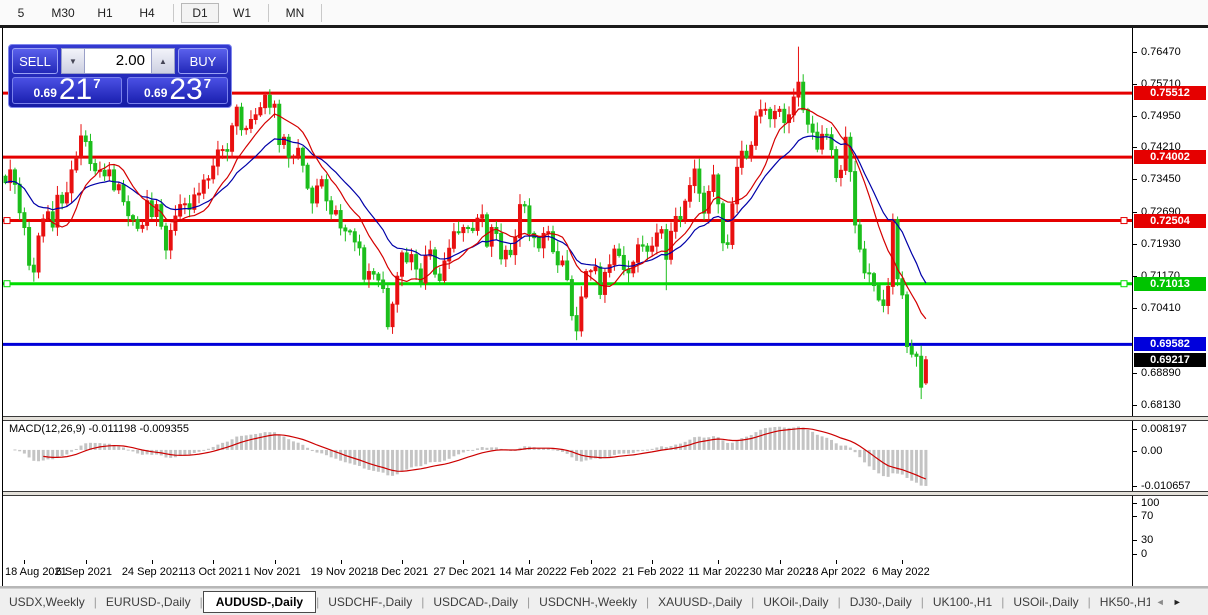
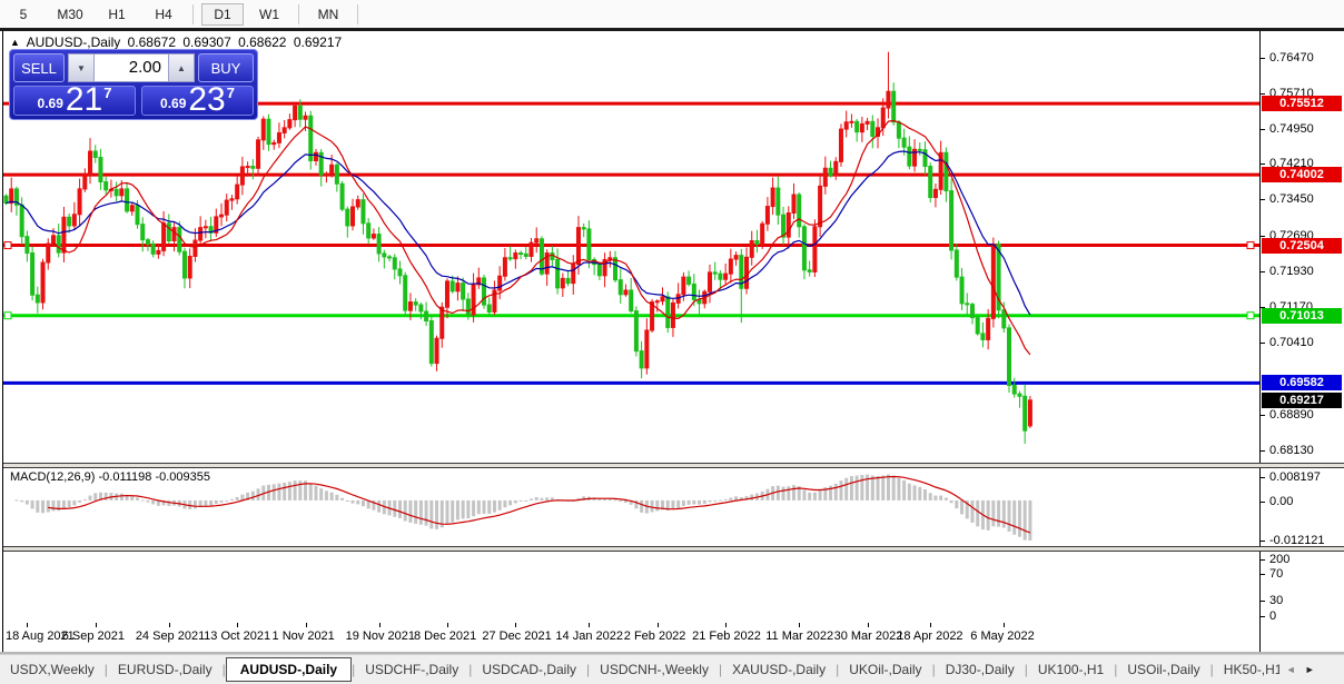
  5
  M30
  H1
  H4
  D1
  W1
  MN
+ ▲ AUDUSD-,Daily 0.68672 0.69307 0.68622 0.69217
  SELL
  ▼
  2.00
  ▲
  BUY
  0.69
  21
  7
  0.69
  23
  7
  MACD(12,26,9) -0.011198 -0.009355
  18 Aug 2021
  6 Sep 2021
  24 Sep 2021
  13 Oct 2021
  1 Nov 2021
  19 Nov 2021
  8 Dec 2021
  27 Dec 2021
- 14 Mar 2022
+ 14 Jan 2022
  2 Feb 2022
  21 Feb 2022
  11 Mar 2022
  30 Mar 2022
  18 Apr 2022
  6 May 2022
  0.76470
  0.75710
  0.74950
  0.74210
  0.73450
  0.72690
  0.71930
  0.70410
  0.68890
  0.68130
  0.008197
  0.00
- -0.010657
+ -0.012121
- 100
+ 200
  70
  30
  0
  0.75512
  0.74002
  0.72504
  0.71013
  0.69582
  0.69217
  USDX,Weekly
  |
  EURUSD-,Daily
  |
  AUDUSD-,Daily
  |
  USDCHF-,Daily
  |
  USDCAD-,Daily
  |
  USDCNH-,Weekly
  |
  XAUUSD-,Daily
  |
  UKOil-,Daily
  |
  DJ30-,Daily
  |
  UK100-,H1
  |
  USOil-,Daily
  |
  HK50-,H1
  ◄
  ►
